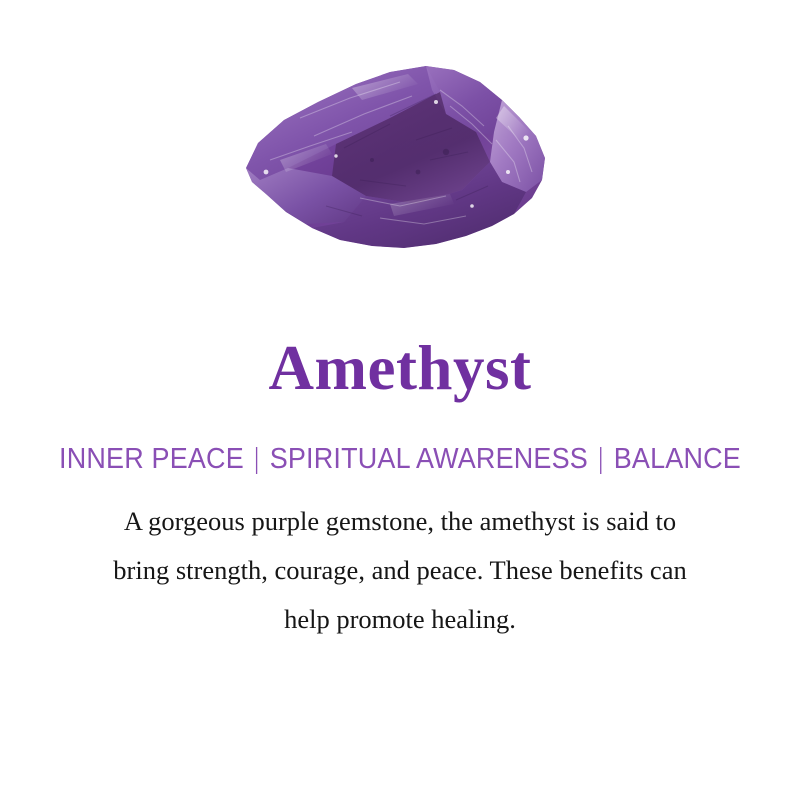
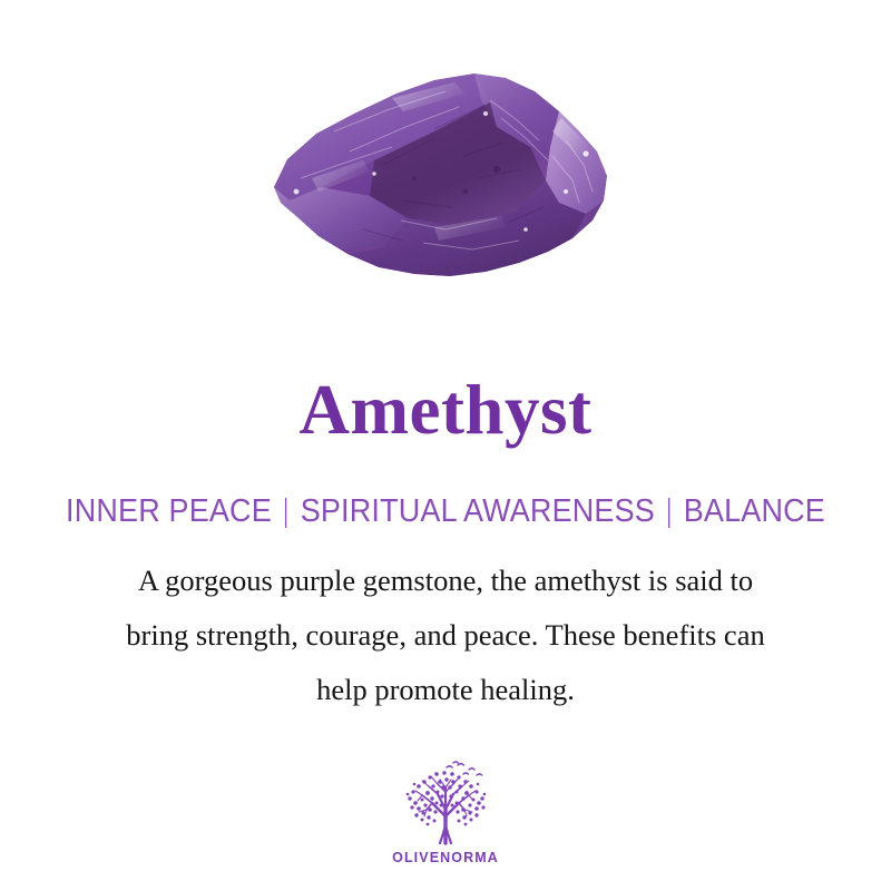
  Amethyst
  INNER PEACE | SPIRITUAL AWARENESS | BALANCE
  A gorgeous purple gemstone, the amethyst is said to
  bring strength, courage, and peace. These benefits can
  help promote healing.
+ OLIVENORMA
